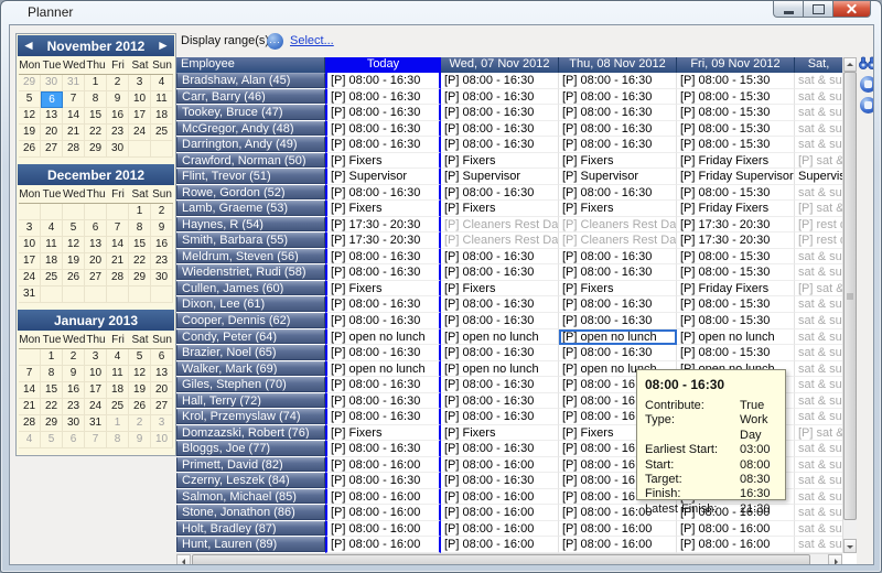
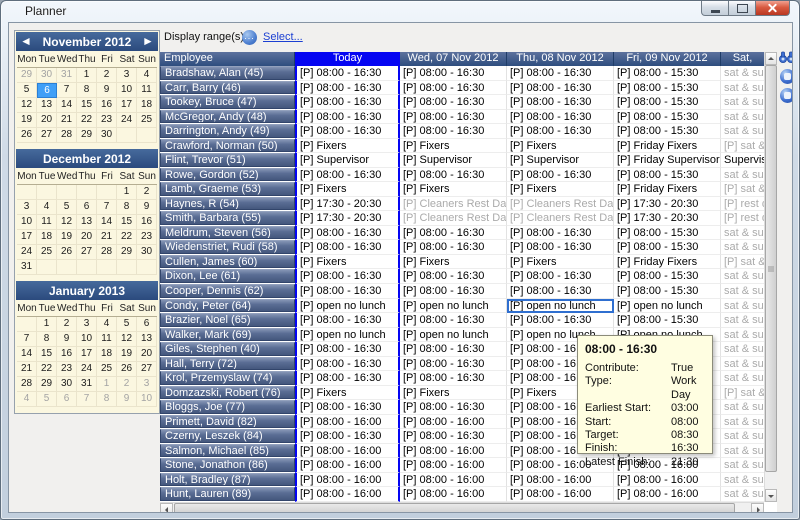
  Planner
  November 2012
  Mon
  Tue
  Wed
  Thu
  Fri
  Sat
  Sun
  29
  30
  31
  1
  2
  3
  4
  5
  6
  7
  8
  9
  10
  11
  12
  13
  14
  15
  16
  17
  18
  19
  20
  21
  22
  23
  24
  25
  26
  27
  28
  29
  30
  December 2012
  Mon
  Tue
  Wed
  Thu
  Fri
  Sat
  Sun
  1
  2
  3
  4
  5
  6
  7
  8
  9
  10
  11
  12
  13
  14
  15
  16
  17
  18
  19
  20
  21
  22
  23
  24
  25
  26
  27
  28
  29
  30
  31
  January 2013
  Mon
  Tue
  Wed
  Thu
  Fri
  Sat
  Sun
  1
  2
  3
  4
  5
  6
  7
  8
  9
  10
  11
  12
  13
  14
  15
  16
  17
  18
  19
  20
  21
  22
  23
  24
  25
  26
  27
  28
  29
  30
  31
  1
  2
  3
  4
  5
  6
  7
  8
  9
  10
  Display range(s
  ...
  Select...
  Employee
  Today
  Wed, 07 Nov 2012
  Thu, 08 Nov 2012
  Fri, 09 Nov 2012
  Sat,
  Bradshaw, Alan (45)
  [P] 08:00 - 16:30
  [P] 08:00 - 16:30
  [P] 08:00 - 16:30
  [P] 08:00 - 15:30
  sat & su
  Carr, Barry (46)
  [P] 08:00 - 16:30
  [P] 08:00 - 16:30
  [P] 08:00 - 16:30
  [P] 08:00 - 15:30
  sat & su
  Tookey, Bruce (47)
  [P] 08:00 - 16:30
  [P] 08:00 - 16:30
  [P] 08:00 - 16:30
  [P] 08:00 - 15:30
  sat & su
  McGregor, Andy (48)
  [P] 08:00 - 16:30
  [P] 08:00 - 16:30
  [P] 08:00 - 16:30
  [P] 08:00 - 15:30
  sat & su
  Darrington, Andy (49)
  [P] 08:00 - 16:30
  [P] 08:00 - 16:30
  [P] 08:00 - 16:30
  [P] 08:00 - 15:30
  sat & su
  Crawford, Norman (50)
  [P] Fixers
  [P] Fixers
  [P] Fixers
  [P] Friday Fixers
  [P] sat &
  Flint, Trevor (51)
  [P] Supervisor
  [P] Supervisor
  [P] Supervisor
  [P] Friday Supervisor
  Supervi
  Rowe, Gordon (52)
  [P] 08:00 - 16:30
  [P] 08:00 - 16:30
  [P] 08:00 - 16:30
  [P] 08:00 - 15:30
  sat & su
  Lamb, Graeme (53)
  [P] Fixers
  [P] Fixers
  [P] Fixers
  [P] Friday Fixers
  [P] sat &
  Haynes, R (54)
  [P] 17:30 - 20:30
  [P] Cleaners Rest Da
  [P] Cleaners Rest Da
  [P] 17:30 - 20:30
  [P] rest
  Smith, Barbara (55)
  [P] 17:30 - 20:30
  [P] Cleaners Rest Da
  [P] Cleaners Rest Da
  [P] 17:30 - 20:30
  [P] rest
  Meldrum, Steven (56)
  [P] 08:00 - 16:30
  [P] 08:00 - 16:30
  [P] 08:00 - 16:30
  [P] 08:00 - 15:30
  sat & su
  Wiedenstriet, Rudi (58)
  [P] 08:00 - 16:30
  [P] 08:00 - 16:30
  [P] 08:00 - 16:30
  [P] 08:00 - 15:30
  sat & su
  Cullen, James (60)
  [P] Fixers
  [P] Fixers
  [P] Fixers
  [P] Friday Fixers
  [P] sat &
  Dixon, Lee (61)
  [P] 08:00 - 16:30
  [P] 08:00 - 16:30
  [P] 08:00 - 16:30
  [P] 08:00 - 15:30
  sat & su
  Cooper, Dennis (62)
  [P] 08:00 - 16:30
  [P] 08:00 - 16:30
  [P] 08:00 - 16:30
  [P] 08:00 - 15:30
  sat & su
  Condy, Peter (64)
  [P] open no lunch
  [P] open no lunch
  [P] open no lunch
  [P] open no lunch
  sat & su
  Brazier, Noel (65)
  [P] 08:00 - 16:30
  [P] 08:00 - 16:30
  [P] 08:00 - 16:30
  [P] 08:00 - 15:30
  sat & su
  Walker, Mark (69)
  [P] open no lunch
  [P] open no lunch
  [P] open no lu
  sat & su
- Giles, Stephen (70)
+ Giles, Stephen (40)
  [P] 08:00 - 16:30
  [P] 08:00 - 16:30
  [P] 08:00 - 16
  sat & su
  Hall, Terry (72)
  [P] 08:00 - 16:30
  [P] 08:00 - 16:30
  [P] 08:00 - 16
  sat & su
  Krol, Przemyslaw (74)
  [P] 08:00 - 16:30
  [P] 08:00 - 16:30
  [P] 08:00 - 16
  sat & su
  Domzazski, Robert (76)
  [P] Fixers
  [P] Fixers
  [P] Fixers
  [P] sat &
  Bloggs, Joe (77)
  [P] 08:00 - 16:30
  [P] 08:00 - 16:30
  [P] 08:00 - 16
  sat & su
  Primett, David (82)
  [P] 08:00 - 16:00
  [P] 08:00 - 16:00
  [P] 08:00 - 16
  sat & su
  Czerny, Leszek (84)
  [P] 08:00 - 16:30
  [P] 08:00 - 16:30
  [P] 08:00 - 16
  sat & su
  Salmon, Michael (85)
  [P] 08:00 - 16:00
  [P] 08:00 - 16:00
  [P] 08:00 - 16
  sat & su
  Stone, Jonathon (86)
  [P] 08:00 - 16:00
  [P] 08:00 - 16:00
  [P] 08:00 - 16:00
  [P] 08:00 - 16:00
  sat & su
  Holt, Bradley (87)
  [P] 08:00 - 16:00
  [P] 08:00 - 16:00
  [P] 08:00 - 16:00
  [P] 08:00 - 16:00
  sat & su
  Hunt, Lauren (89)
  [P] 08:00 - 16:00
  [P] 08:00 - 16:00
  [P] 08:00 - 16:00
  [P] 08:00 - 16:00
  sat & su
  08:00 - 16:30
  Contribute:
  True
  Type:
  Work Day
  Earliest Start:
  03:00
  Start:
  08:00
  Target:
  08:30
  Finish:
  16:30
  Latest Finish:
  21:30
